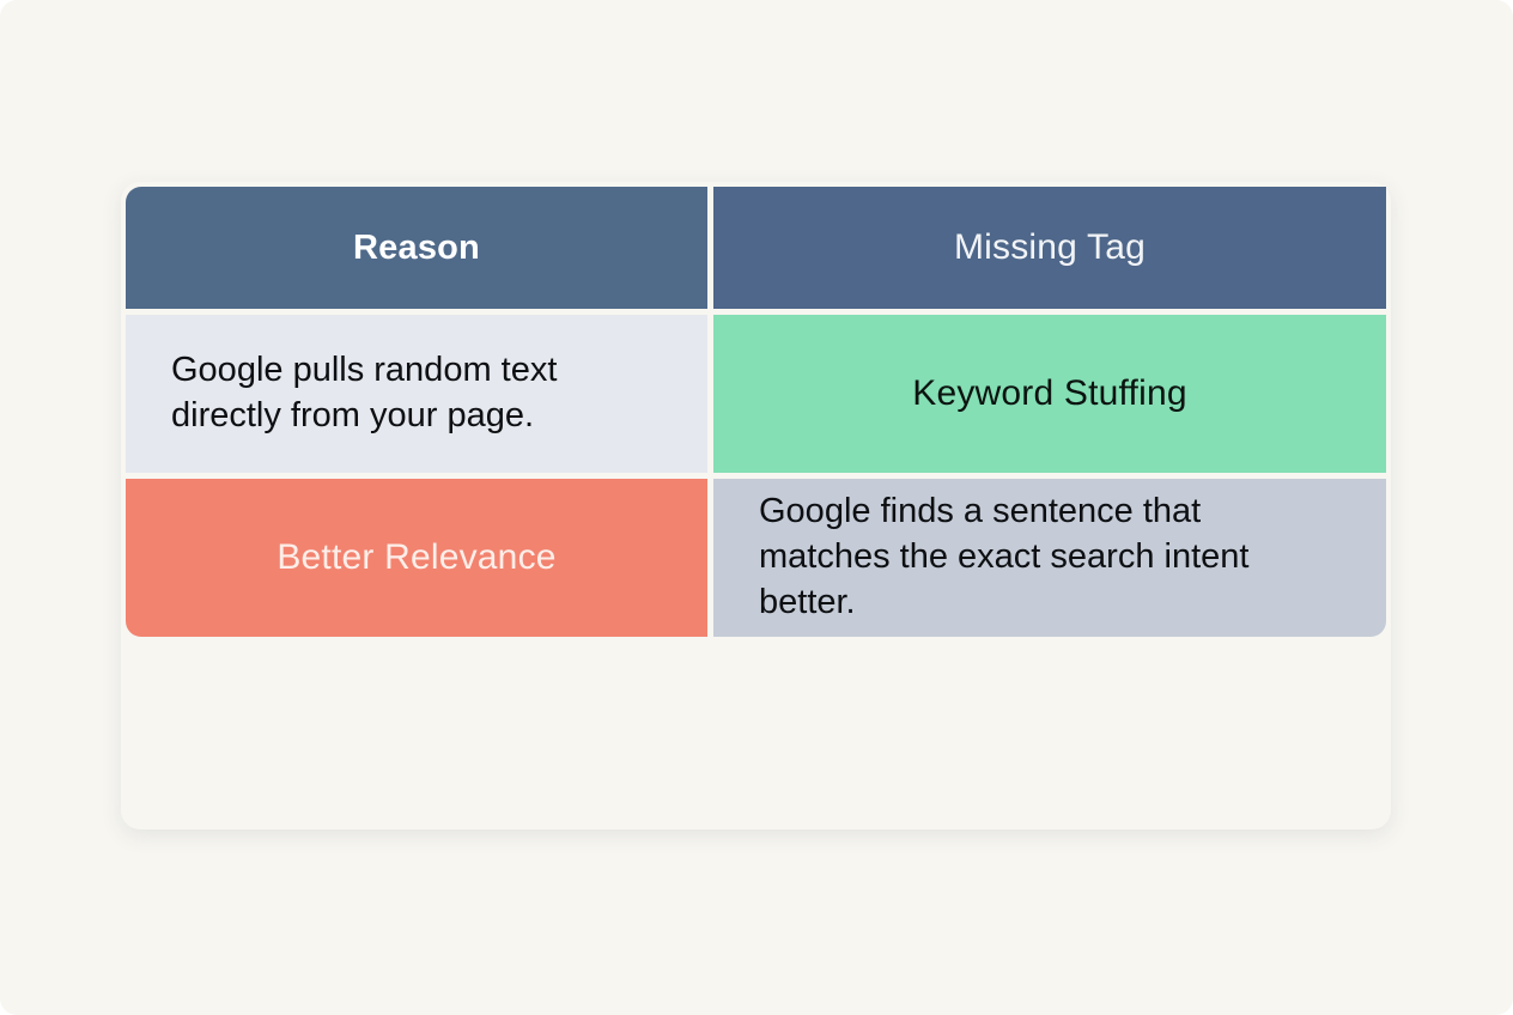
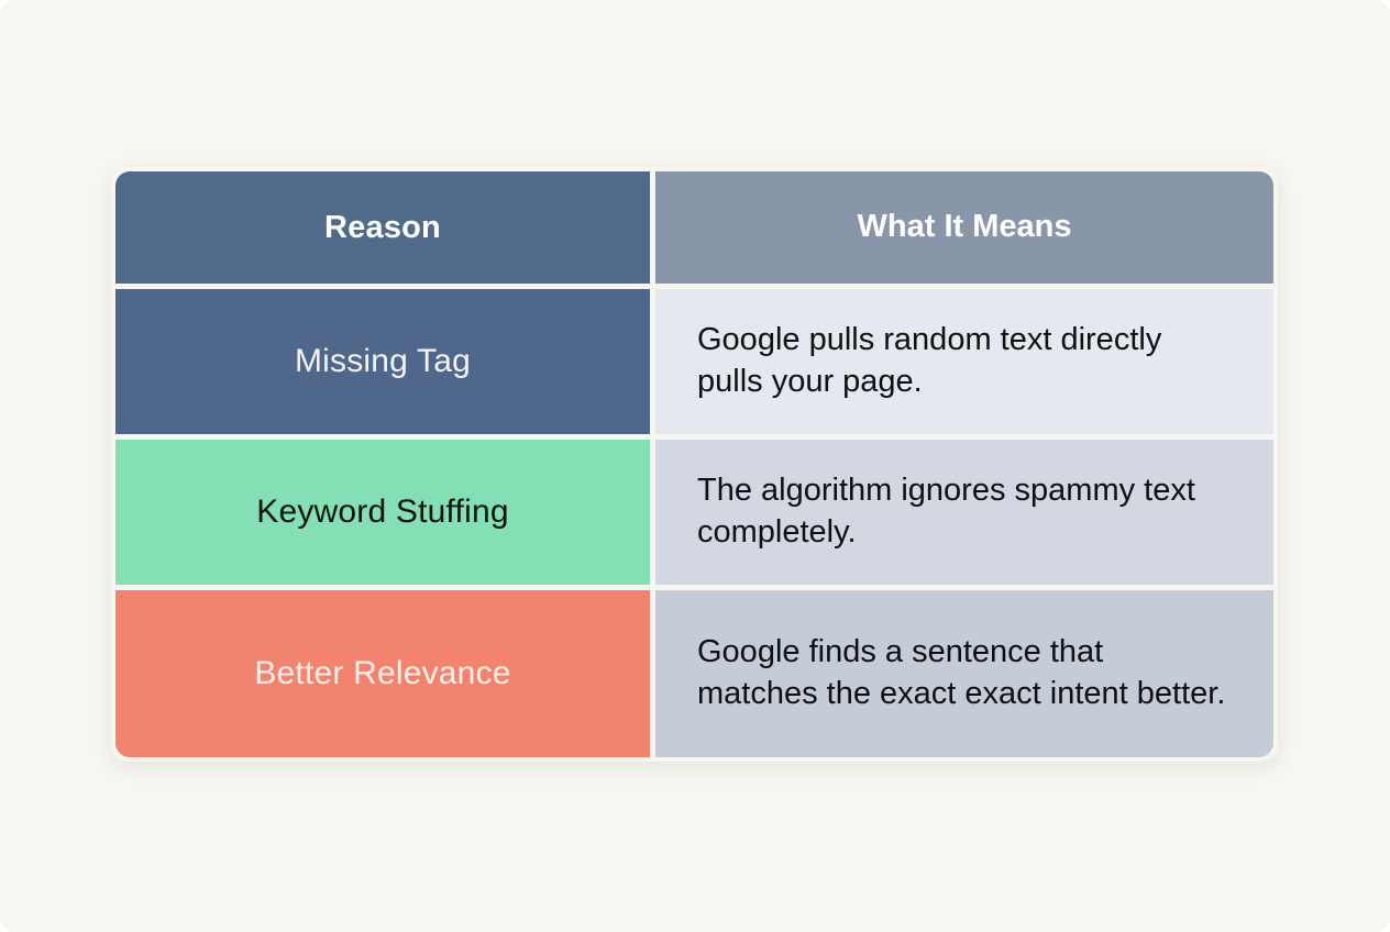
  Reason
+ What It Means
  Missing Tag
- Google pulls random text directly from your page.
+ Google pulls random text directly pulls your page.
  Keyword Stuffing
+ The algorithm ignores spammy text completely.
  Better Relevance
- Google finds a sentence that matches the exact search intent better.
+ Google finds a sentence that matches the exact exact intent better.
